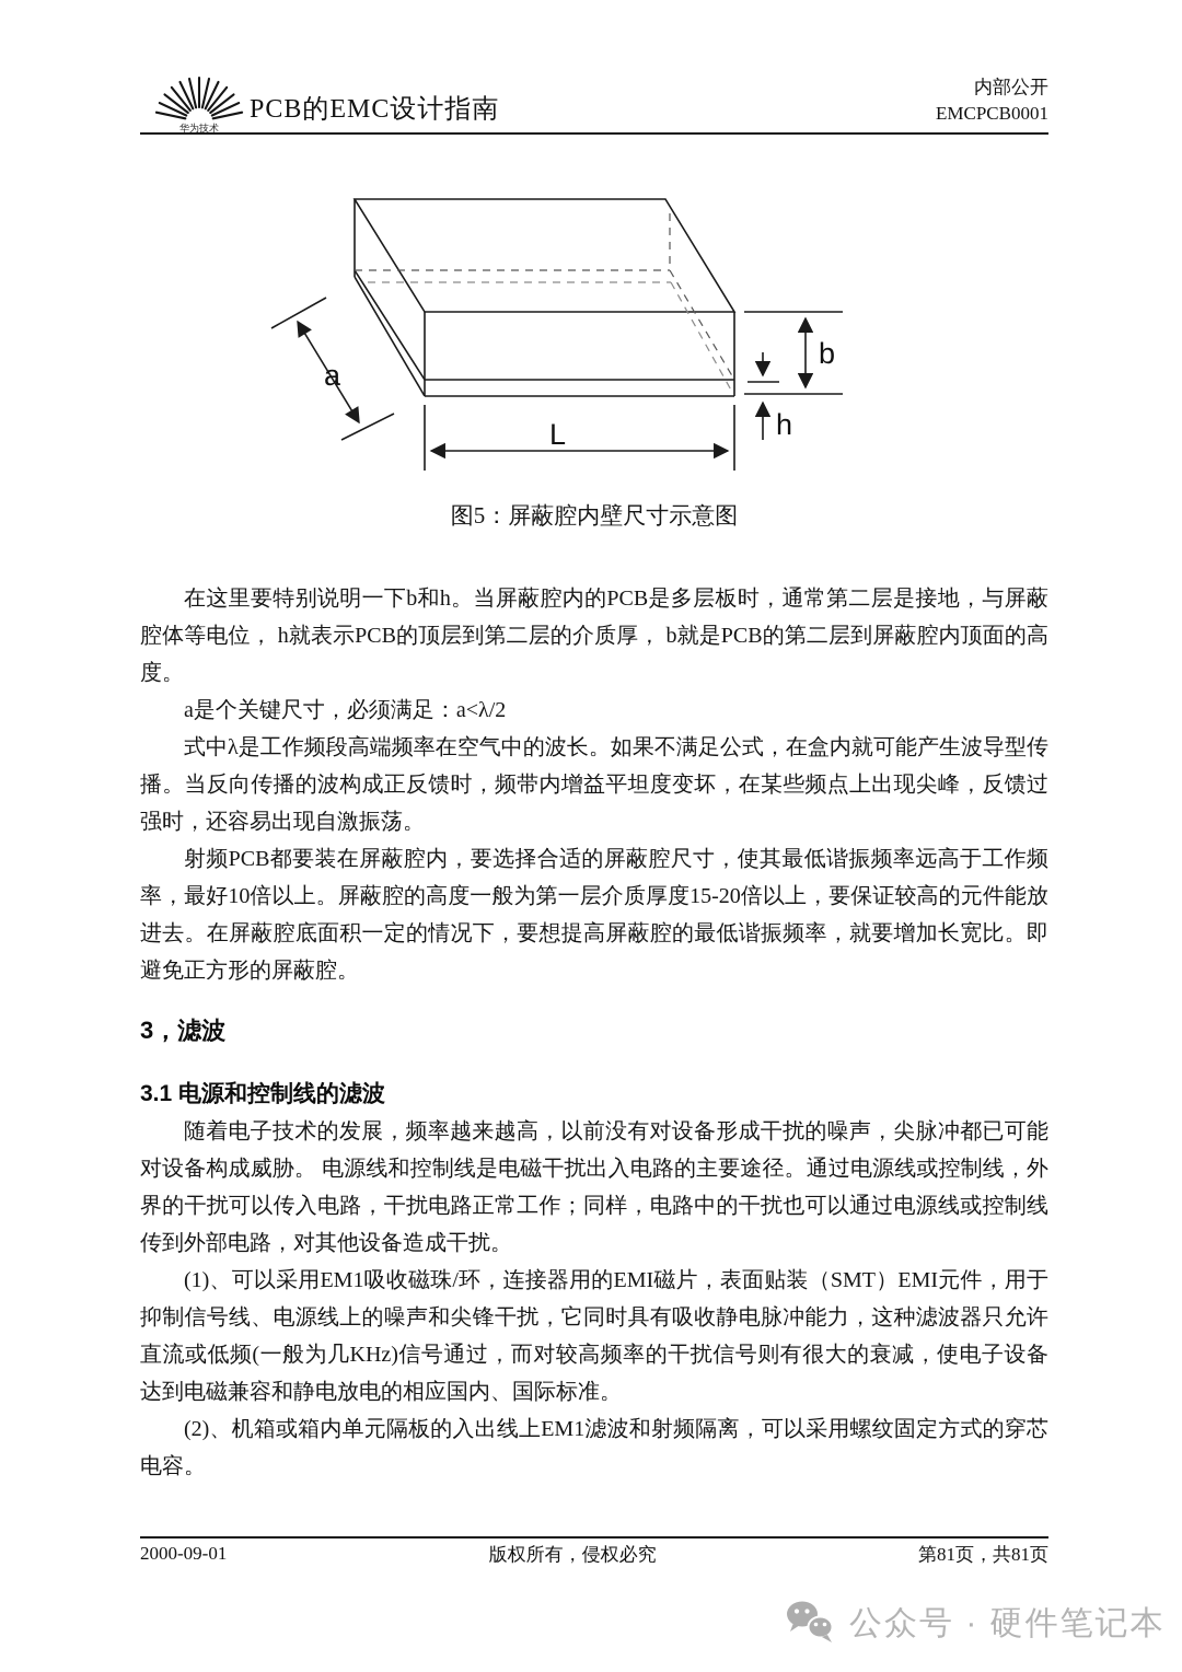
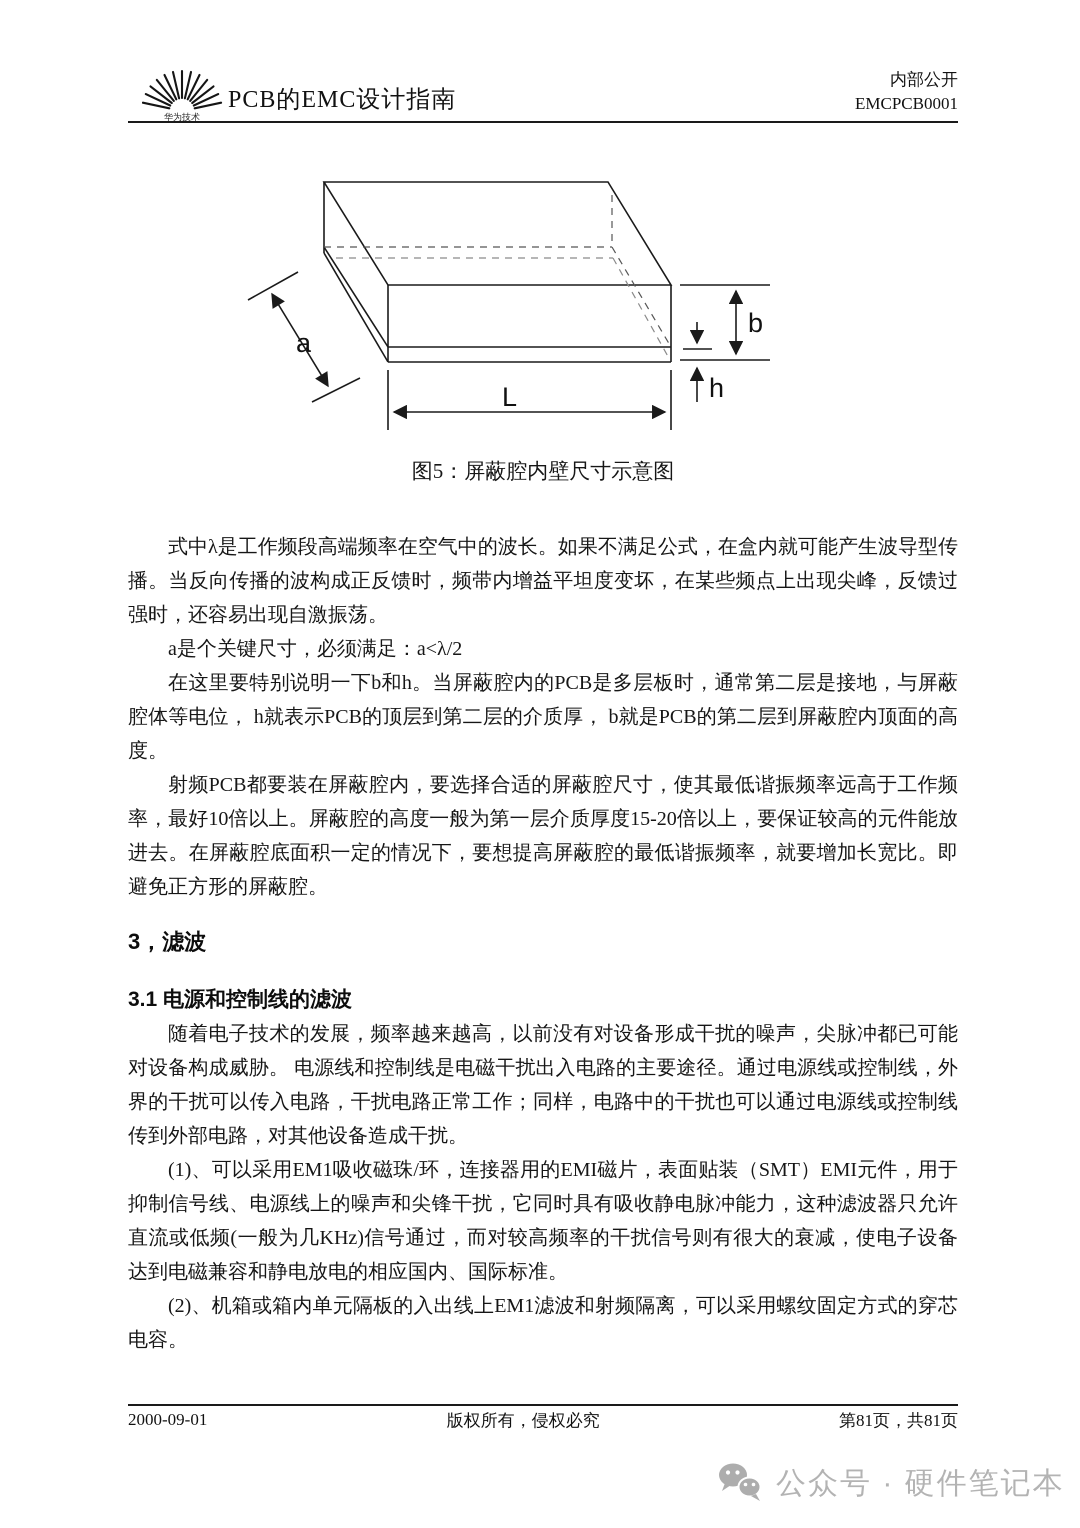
  华为技术
  PCB的EMC设计指南
  内部公开
  EMCPCB0001
  a
  L
  b
  h
  图5：屏蔽腔内壁尺寸示意图
- 在这里要特别说明一下b和h。当屏蔽腔内的PCB是多层板时，通常第二层是接地，与屏蔽腔体等电位， h就表示PCB的顶层到第二层的介质厚， b就是PCB的第二层到屏蔽腔内顶面的高度。
+ 式中λ是工作频段高端频率在空气中的波长。如果不满足公式，在盒内就可能产生波导型传播。当反向传播的波构成正反馈时，频带内增益平坦度变坏，在某些频点上出现尖峰，反馈过强时，还容易出现自激振荡。
  a是个关键尺寸，必须满足：a<λ/2
- 式中λ是工作频段高端频率在空气中的波长。如果不满足公式，在盒内就可能产生波导型传播。当反向传播的波构成正反馈时，频带内增益平坦度变坏，在某些频点上出现尖峰，反馈过强时，还容易出现自激振荡。
+ 在这里要特别说明一下b和h。当屏蔽腔内的PCB是多层板时，通常第二层是接地，与屏蔽腔体等电位， h就表示PCB的顶层到第二层的介质厚， b就是PCB的第二层到屏蔽腔内顶面的高度。
  射频PCB都要装在屏蔽腔内，要选择合适的屏蔽腔尺寸，使其最低谐振频率远高于工作频率，最好10倍以上。屏蔽腔的高度一般为第一层介质厚度15-20倍以上，要保证较高的元件能放进去。在屏蔽腔底面积一定的情况下，要想提高屏蔽腔的最低谐振频率，就要增加长宽比。即避免正方形的屏蔽腔。
  3，滤波
  3.1 电源和控制线的滤波
  随着电子技术的发展，频率越来越高，以前没有对设备形成干扰的噪声，尖脉冲都已可能对设备构成威胁。 电源线和控制线是电磁干扰出入电路的主要途径。通过电源线或控制线，外界的干扰可以传入电路，干扰电路正常工作；同样，电路中的干扰也可以通过电源线或控制线传到外部电路，对其他设备造成干扰。
  (1)、可以采用EM1吸收磁珠/环，连接器用的EMI磁片，表面贴装（SMT）EMI元件，用于抑制信号线、电源线上的噪声和尖锋干扰，它同时具有吸收静电脉冲能力，这种滤波器只允许直流或低频(一般为几KHz)信号通过，而对较高频率的干扰信号则有很大的衰减，使电子设备达到电磁兼容和静电放电的相应国内、国际标准。
  (2)、机箱或箱内单元隔板的入出线上EM1滤波和射频隔离，可以采用螺纹固定方式的穿芯电容。
  2000-09-01
  版权所有，侵权必究
  第81页，共81页
  公众号 · 硬件笔记本
